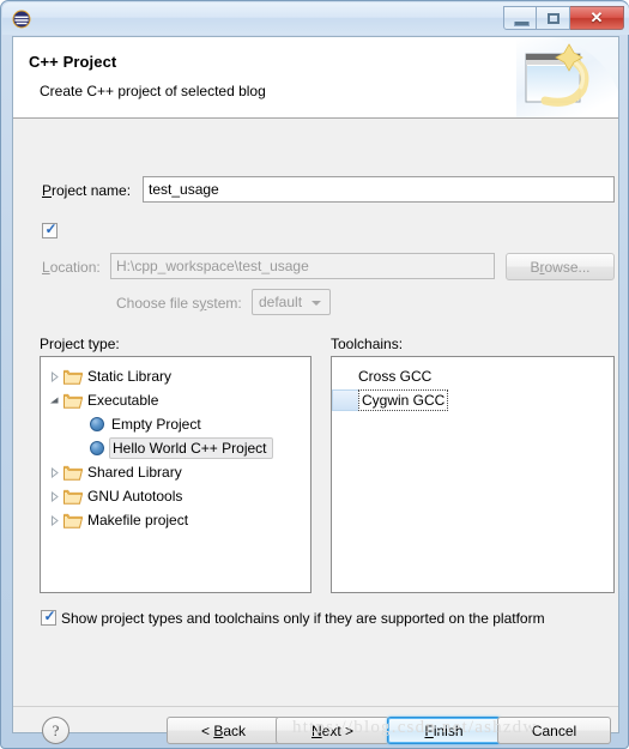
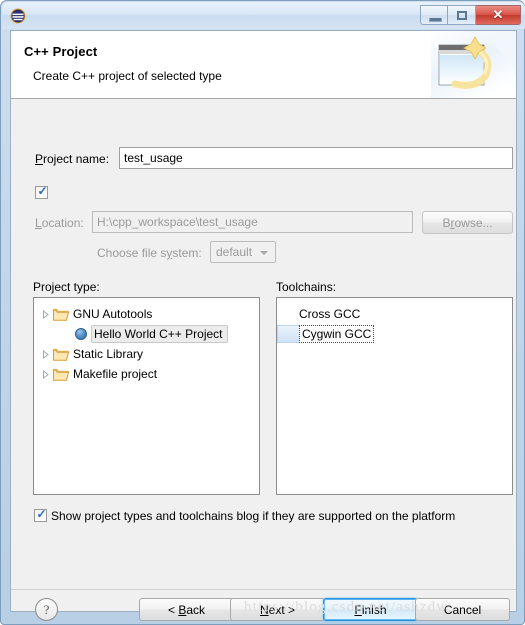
  ✕
  C++ Project
- Create C++ project of selected blog
+ Create C++ project of selected type
  Project name:
  test_usage
  ✓
  Location:
  H:\cpp_workspace\test_usage
  Browse...
  Choose file system:
  default
  Project type:
- Static Library
+ GNU Autotools
- Executable
- Empty Project
  Hello World C++ Project
- Shared Library
- GNU Autotools
+ Static Library
  Makefile project
  Toolchains:
  Cross GCC
  Cygwin GCC
  ✓
- Show project types and toolchains only if they are supported on the platform
+ Show project types and toolchains blog if they are supported on the platform
  ?
  < Back
  Next >
  Finish
  Cancel
  https://blog.csdn.net/ashzdw
